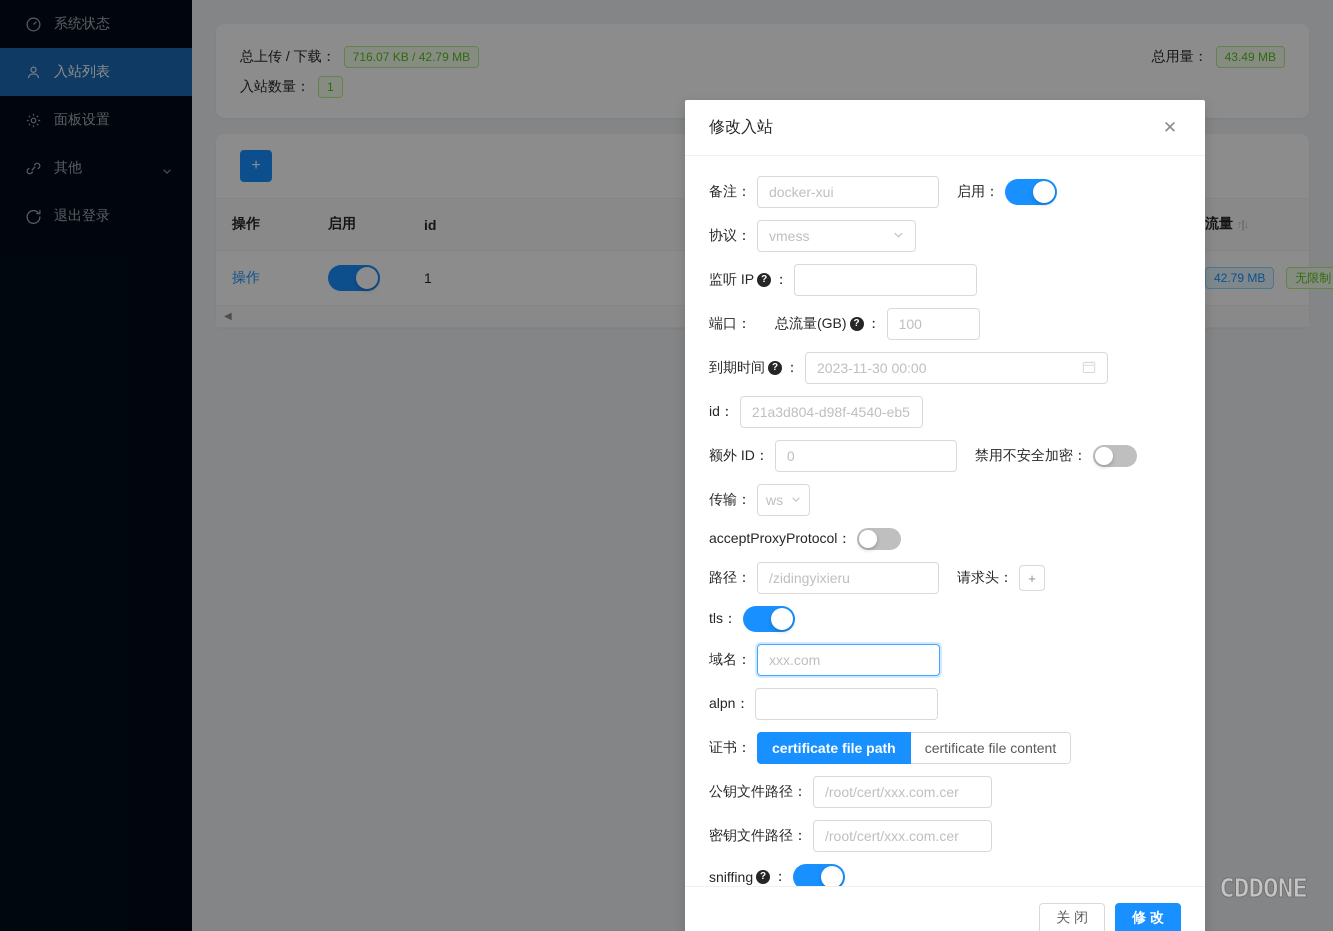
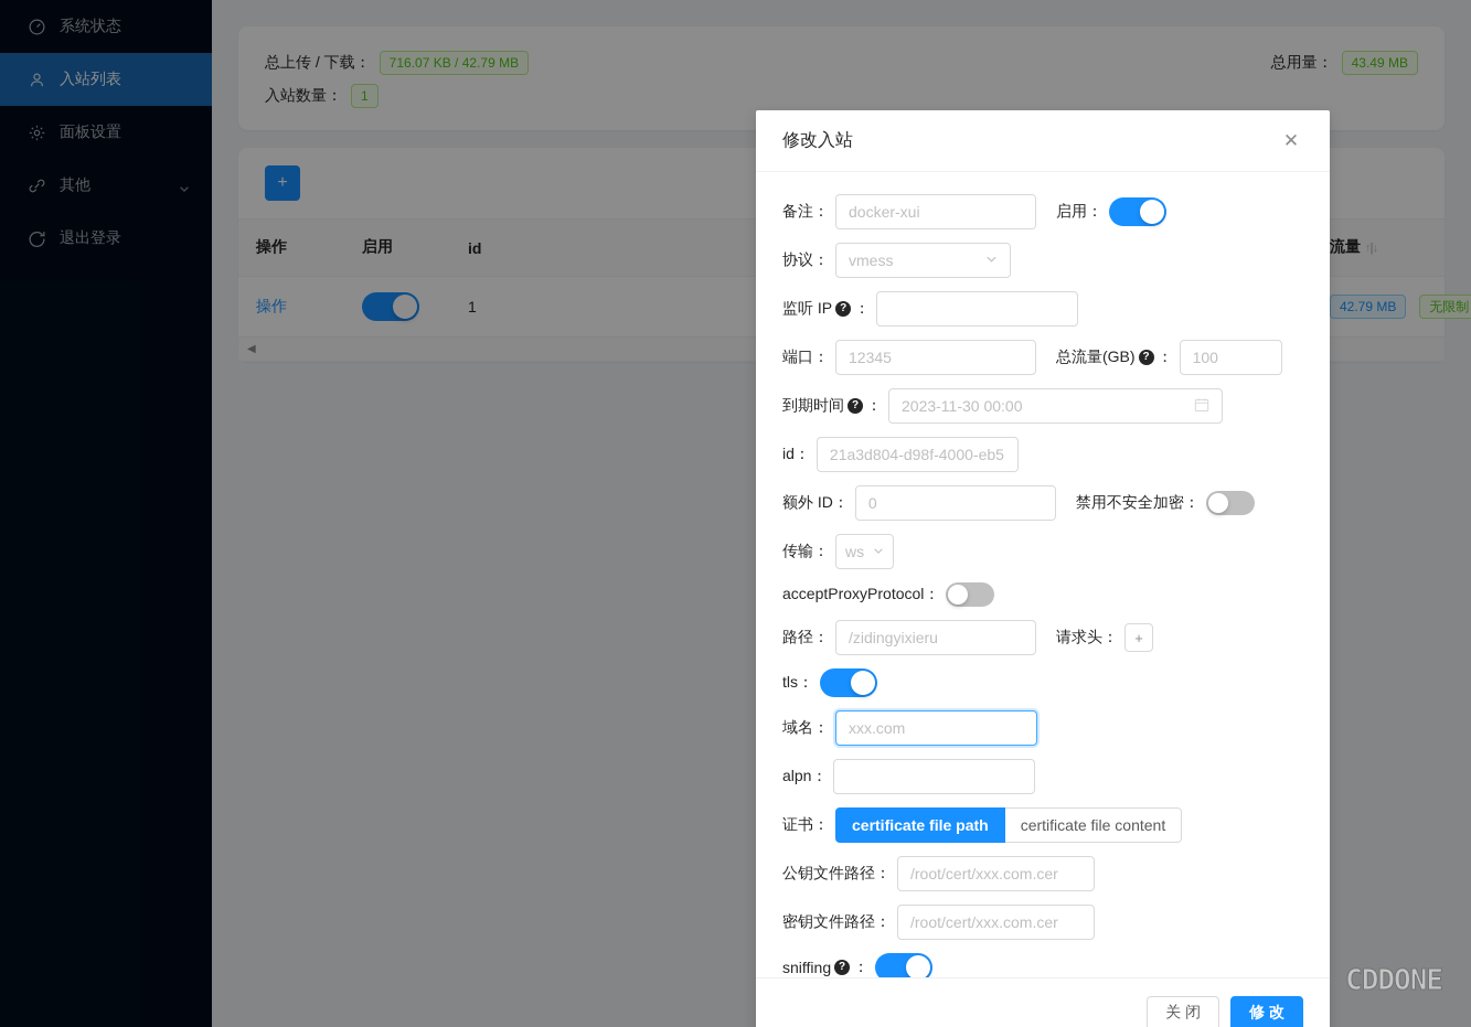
  系统状态
  入站列表
  面板设置
  其他
  退出登录
  总上传 / 下载：
  716.07 KB / 42.79 MB
  总用量：
  43.49 MB
  入站数量：
  1
  +
  操作	启用	id		流量 ↑|↓
  ◀
  修改入站
  ✕
  备注：
  docker-xui
  启用：
  协议：
  vmess
  监听 IP
  ?
  ：
  端口：
+ 12345
  总流量(GB)
  ?
  ：
  100
  到期时间
  ?
  ：
  2023-11-30 00:00
  id：
- 21a3d804-d98f-4540-eb5
+ 21a3d804-d98f-4000-eb5
  额外 ID：
  0
  禁用不安全加密：
  传输：
  ws
  acceptProxyProtocol：
  路径：
  /zidingyixieru
  请求头：
  +
  tls：
  域名：
  xxx.com
  alpn：
  证书：
  certificate file path
  certificate file content
  公钥文件路径：
  /root/cert/xxx.com.cer
  密钥文件路径：
  /root/cert/xxx.com.cer
  sniffing
  ?
  ：
  关 闭
  修 改
  CDDONE
